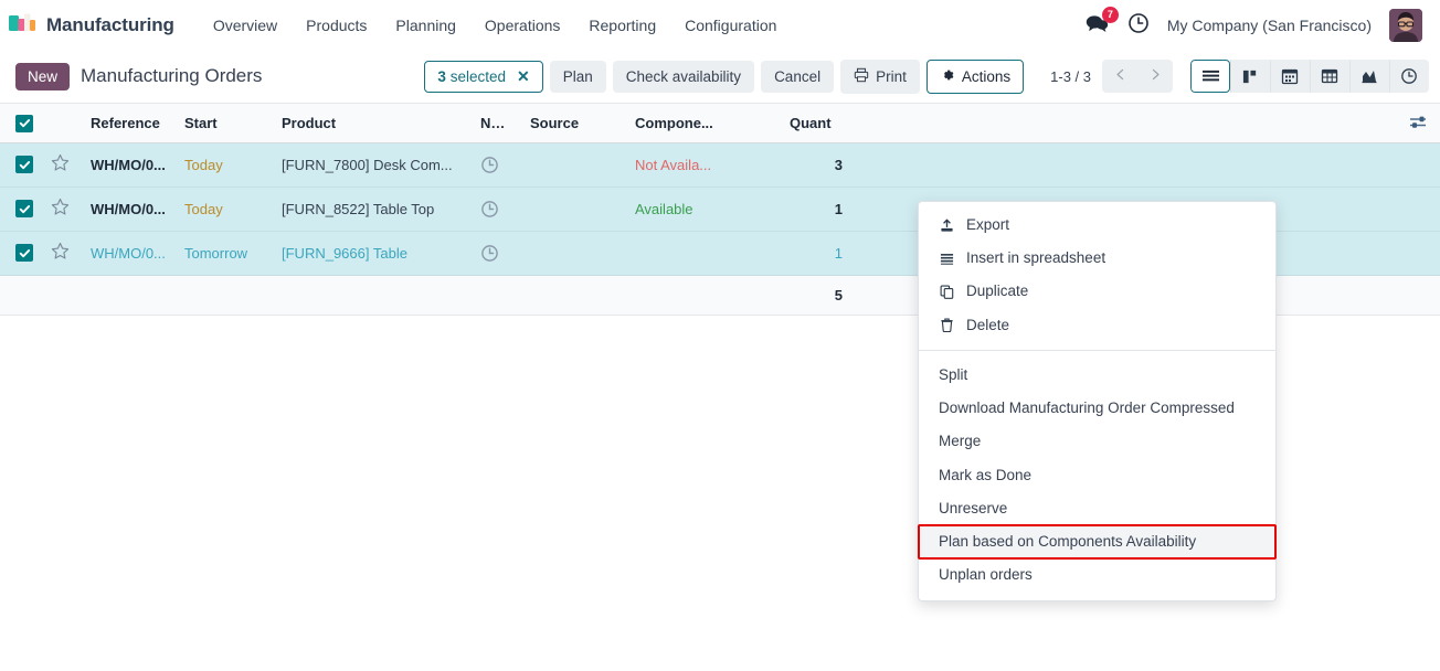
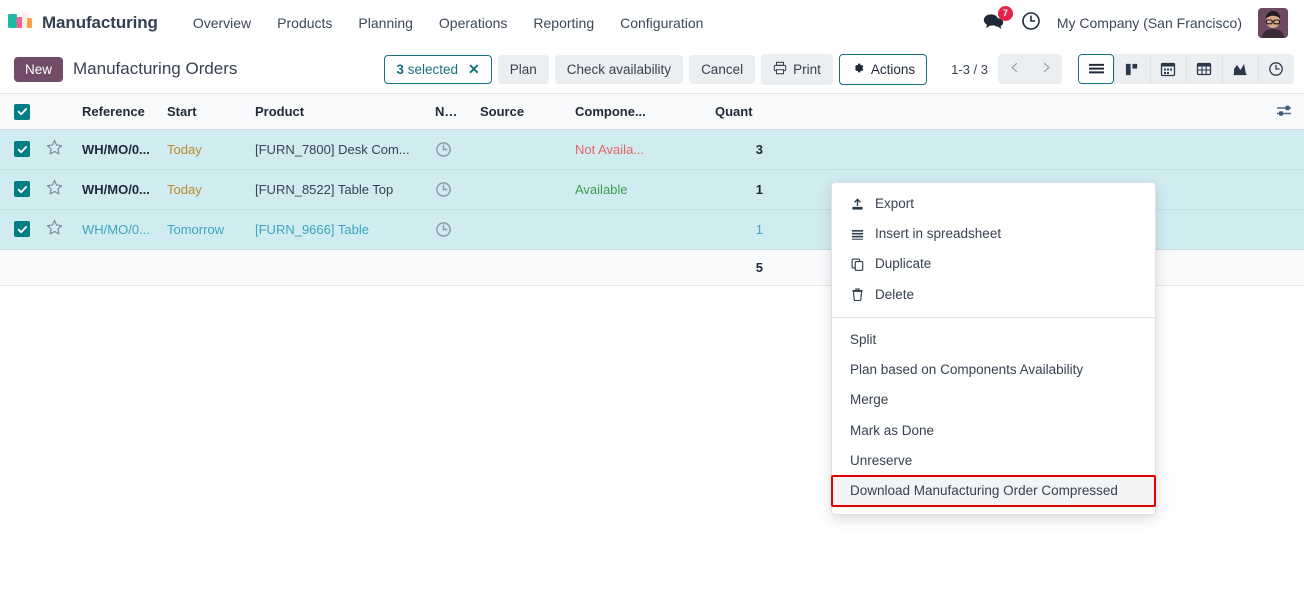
  Manufacturing
  Overview
  Products
  Planning
  Operations
  Reporting
  Configuration
  7
  My Company (San Francisco)
  New
  Manufacturing Orders
  3 selected
  ✕
  Plan
  Check availability
  Cancel
  Print
  Actions
  1-3 / 3
  		Reference	Start	Product	Next A	Source	Compone...	Quant
  		WH/MO/0...	Today	[FURN_7800] Desk Com...			Not Availa...	3
  		WH/MO/0...	Today	[FURN_8522] Table Top			Available	1
  		WH/MO/0...	Tomorrow	[FURN_9666] Table				1
  								5
  Export
  Insert in spreadsheet
  Duplicate
  Delete
  Split
- Download Manufacturing Order Compressed
+ Plan based on Components Availability
  Merge
  Mark as Done
  Unreserve
- Plan based on Components Availability
+ Download Manufacturing Order Compressed
- Unplan orders
